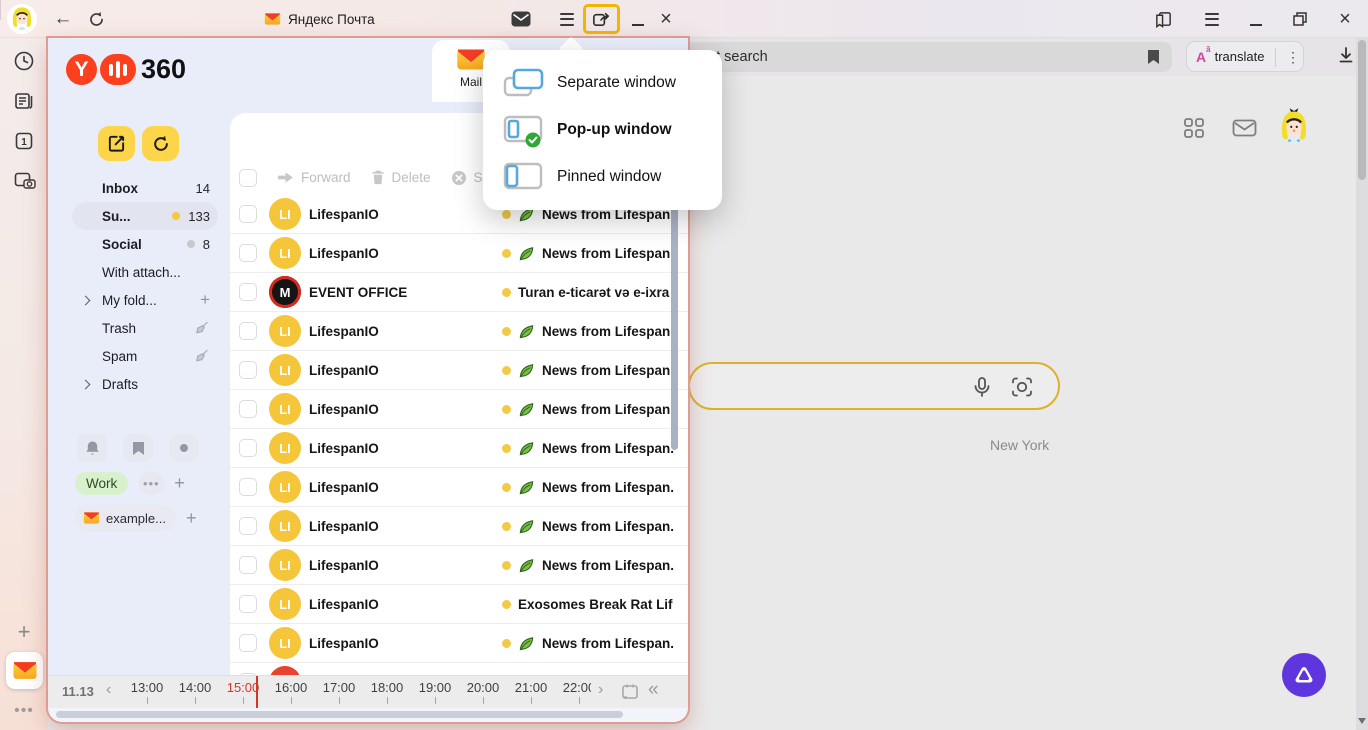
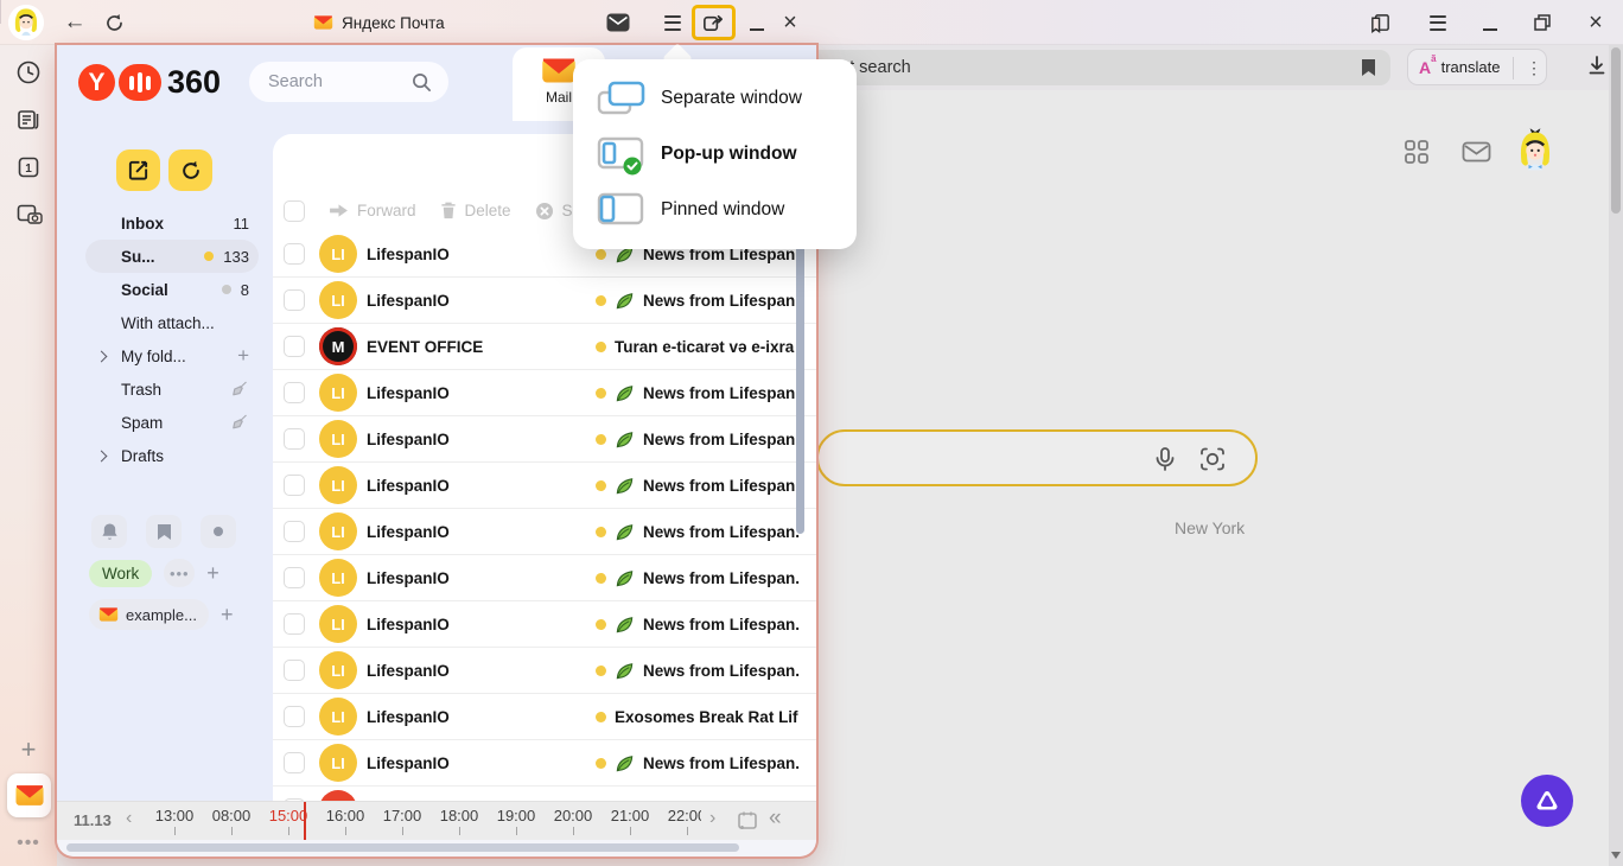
  ←
  Яндекс Почта
  ×
  ×
  1
  +
  •••
  Aã
  translate
  ⋮
  New York
  Y
  360
+ Search
  Mail
  Inbox
- 14
+ 11
  Su...
  133
  Social
  8
  With attach...
  My fold...
  +
  Trash
  Spam
  Drafts
  Work
  •••
  +
  example...
  +
  Forward
  Delete
  S
  LI
  LifespanIO
  News from Lifespan
  LI
  LifespanIO
  News from Lifespan
  M
  EVENT OFFICE
  Turan e-ticarət və e-ixra
  LI
  LifespanIO
  News from Lifespan
  LI
  LifespanIO
  News from Lifespan
  LI
  LifespanIO
  News from Lifespan
  LI
  LifespanIO
  News from Lifespan
  LI
  LifespanIO
  News from Lifespan.
  LI
  LifespanIO
  News from Lifespan.
  LI
  LifespanIO
  News from Lifespan.
  LI
  LifespanIO
  Exosomes Break Rat Lif
  LI
  LifespanIO
  News from Lifespan.
  11.13
  ‹
  13:00
- 14:00
+ 08:00
  15:0
  16:00
  17:00
  18:00
  19:00
  20:00
  21:00
  22:0
  ›
  «
  Separate window
  Pop-up window
  Pinned window
